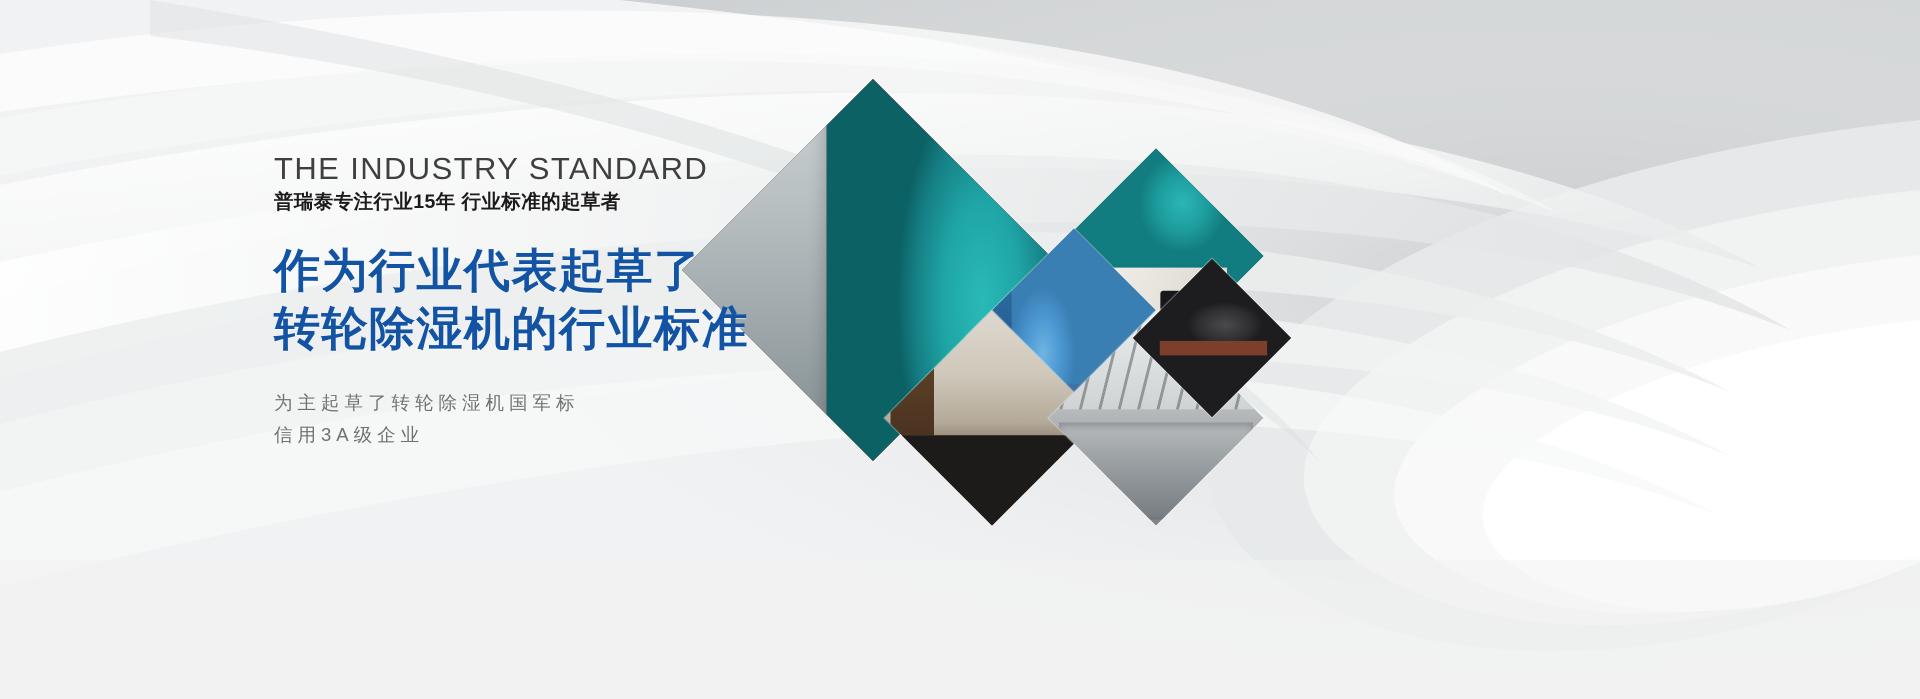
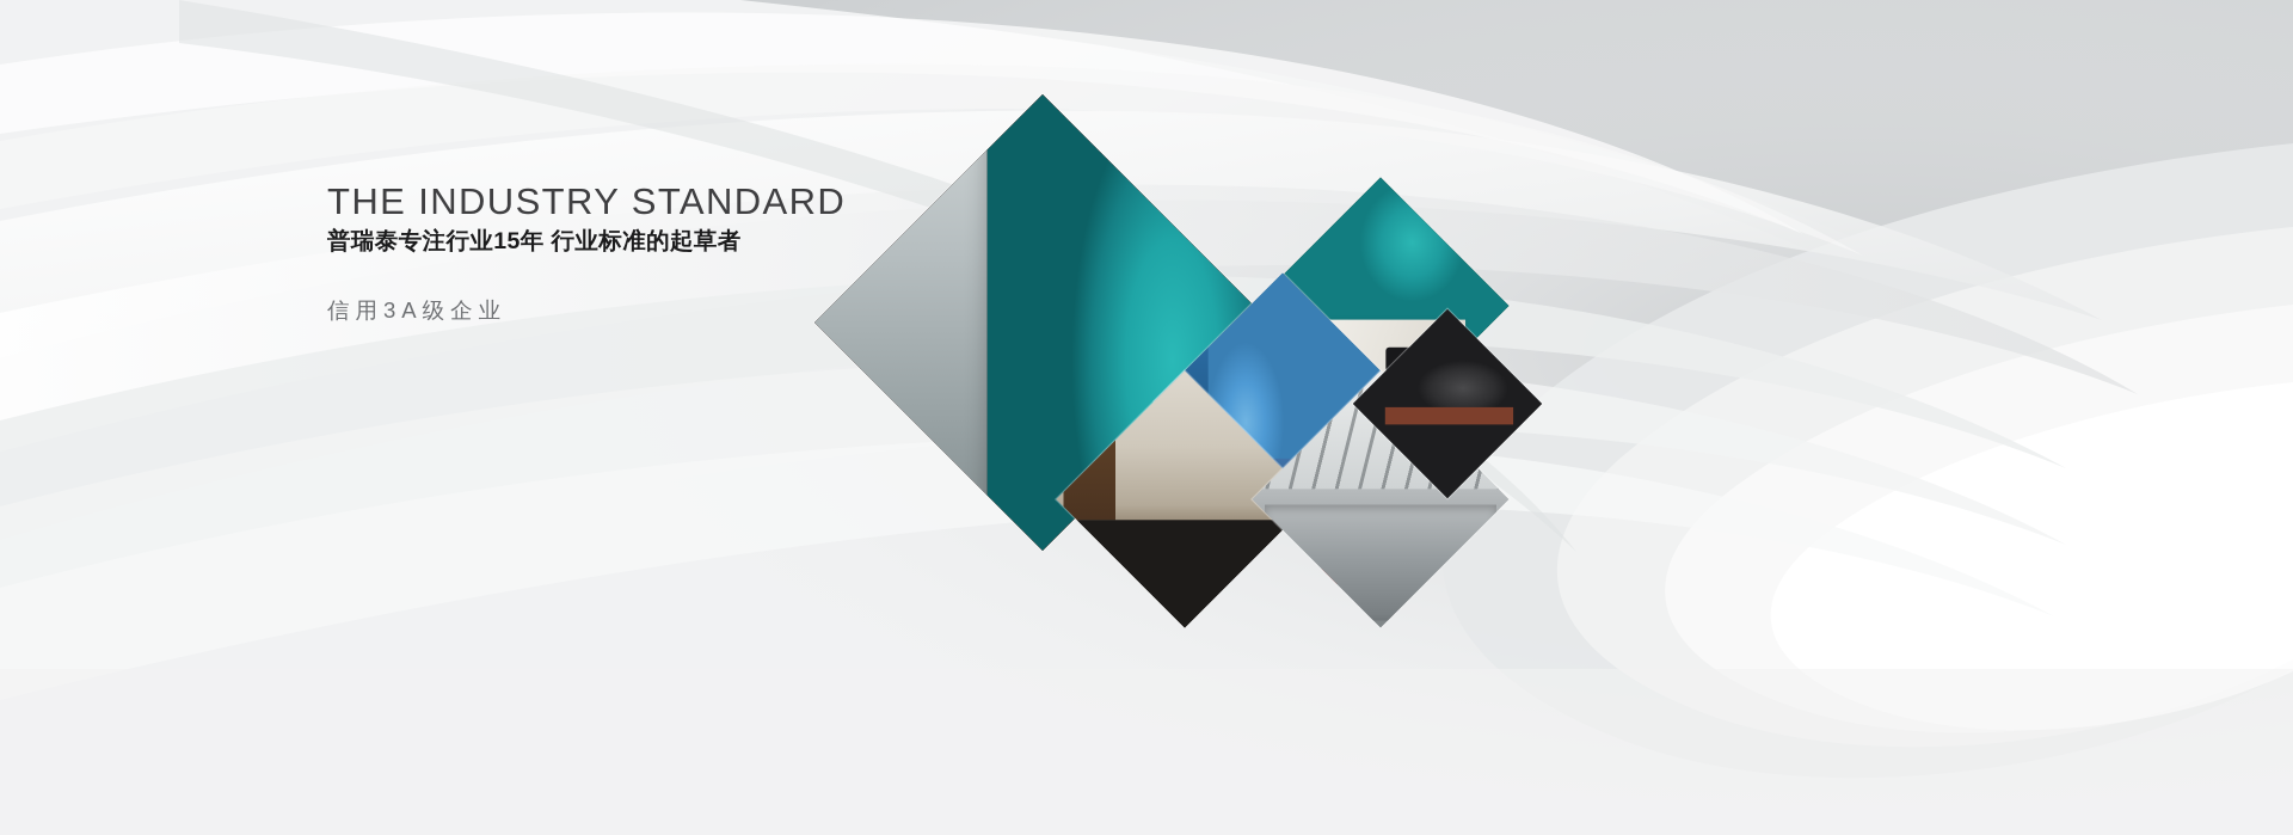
  THE INDUSTRY STANDARD
  普瑞泰专注行业15年 行业标准的起草者
- 作为行业代表起草了
- 转轮除湿机的行业标准
- 为主起草了转轮除湿机国军标
  信用3A级企业
